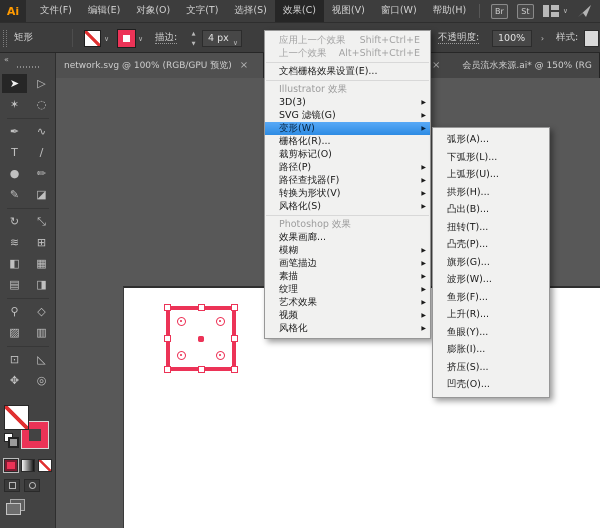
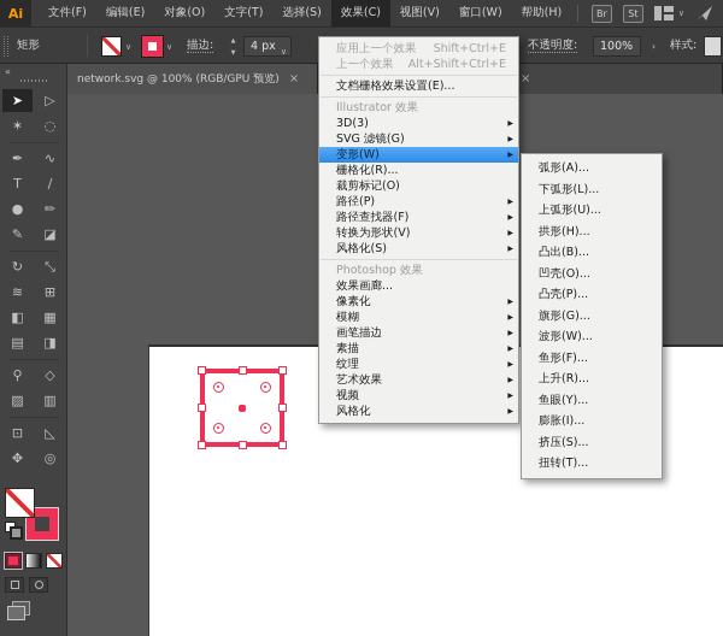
  Ai
  文件(F)
  编辑(E)
  对象(O)
  文字(T)
  选择(S)
  效果(C)
  视图(V)
  窗口(W)
  帮助(H)
  Br
  St
  ∨
  矩形
  ∨
  ∨
  描边:
  4 px
  ∨
  不透明度:
  100%
  ›
  样式:
  «
  ➤
  ▷
  ✶
  ◌
  ✒
  ∿
  T
  ∕
  ●
  ✏
  ✎
  ◪
  ↻
  ⤡
  ≋
  ⊞
  ◧
  ▦
  ▤
  ◨
  ⚲
  ◇
  ▨
  ▥
  ⊡
  ◺
  ✥
  ◎
  network.svg @ 100% (RGB/GPU 预览)
  ×
  ×
- 会员流水来源.ai* @ 150% (RG
  应用上一个效果
  Shift+Ctrl+E
  上一个效果
  Alt+Shift+Ctrl+E
  文档栅格效果设置(E)...
  Illustrator 效果
  3D(3)
  SVG 滤镜(G)
  变形(W)
  栅格化(R)...
  裁剪标记(O)
  路径(P)
  路径查找器(F)
  转换为形状(V)
  风格化(S)
  Photoshop 效果
  效果画廊...
+ 像素化
  模糊
  画笔描边
  素描
  纹理
  艺术效果
  视频
  风格化
  弧形(A)...
  下弧形(L)...
  上弧形(U)...
  拱形(H)...
  凸出(B)...
- 扭转(T)...
+ 凹壳(O)...
  凸壳(P)...
  旗形(G)...
  波形(W)...
  鱼形(F)...
  上升(R)...
  鱼眼(Y)...
  膨胀(I)...
  挤压(S)...
- 凹壳(O)...
+ 扭转(T)...
